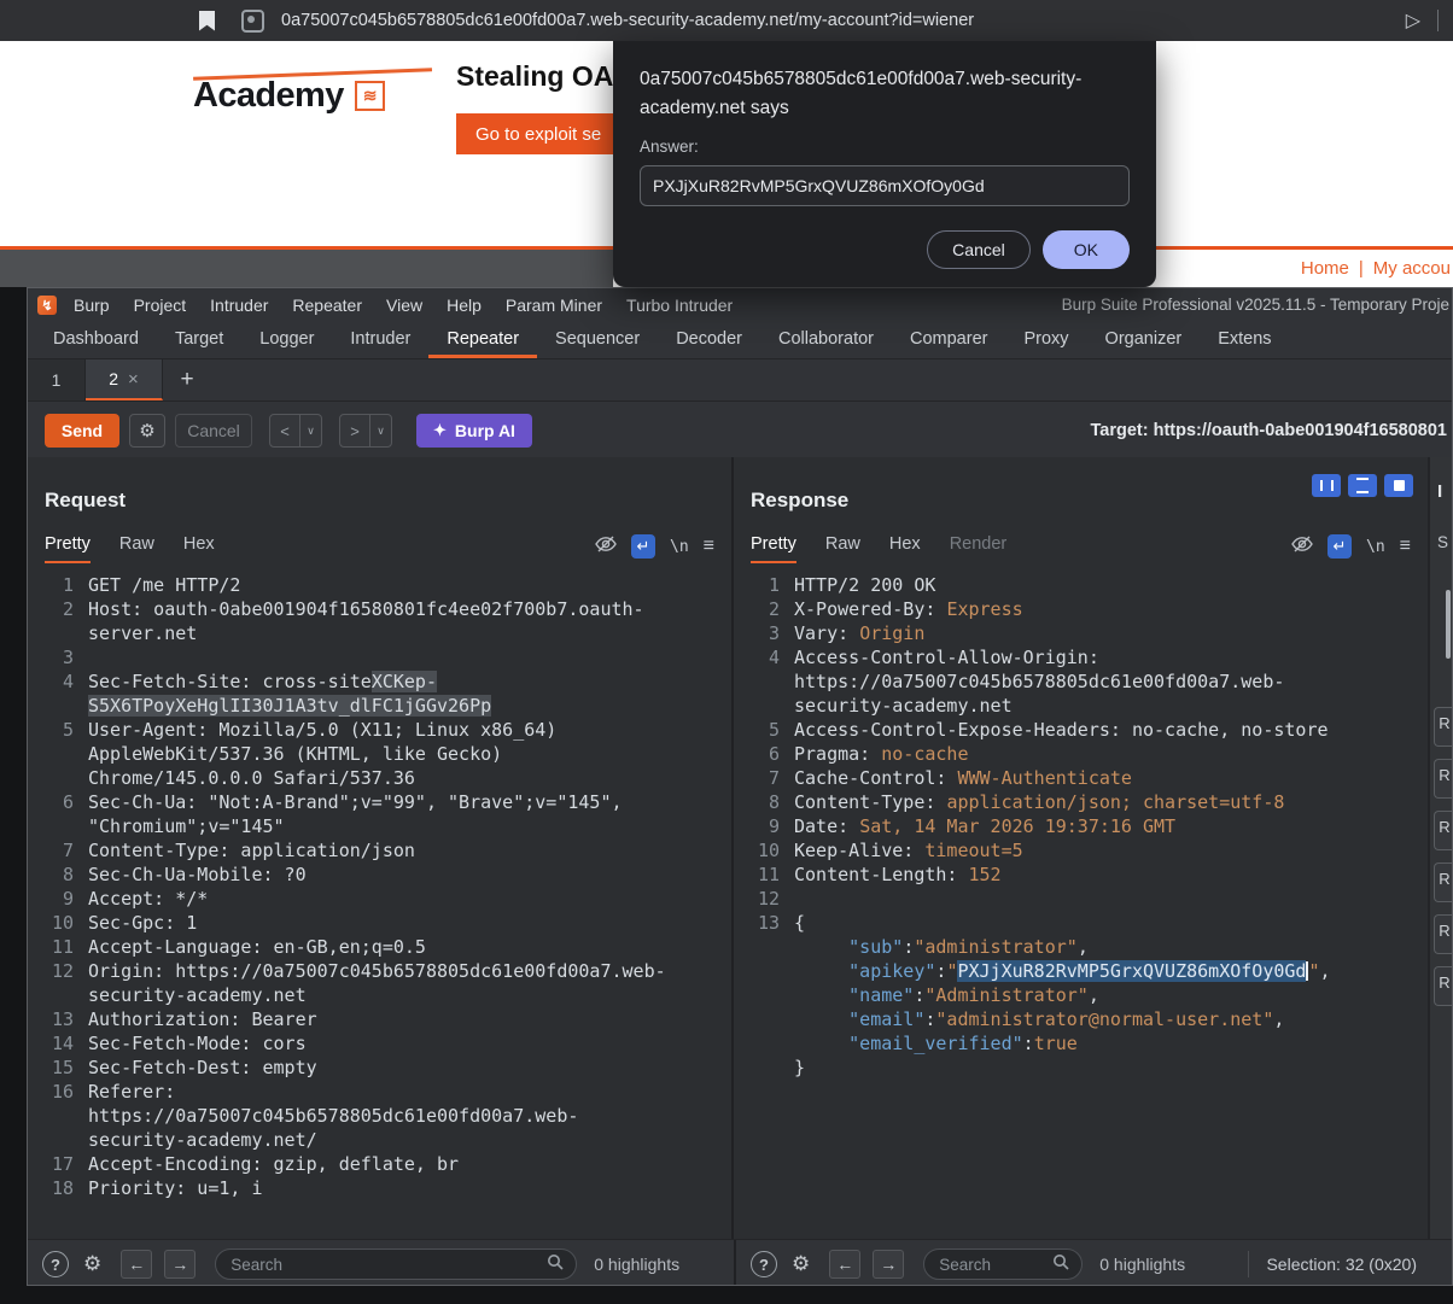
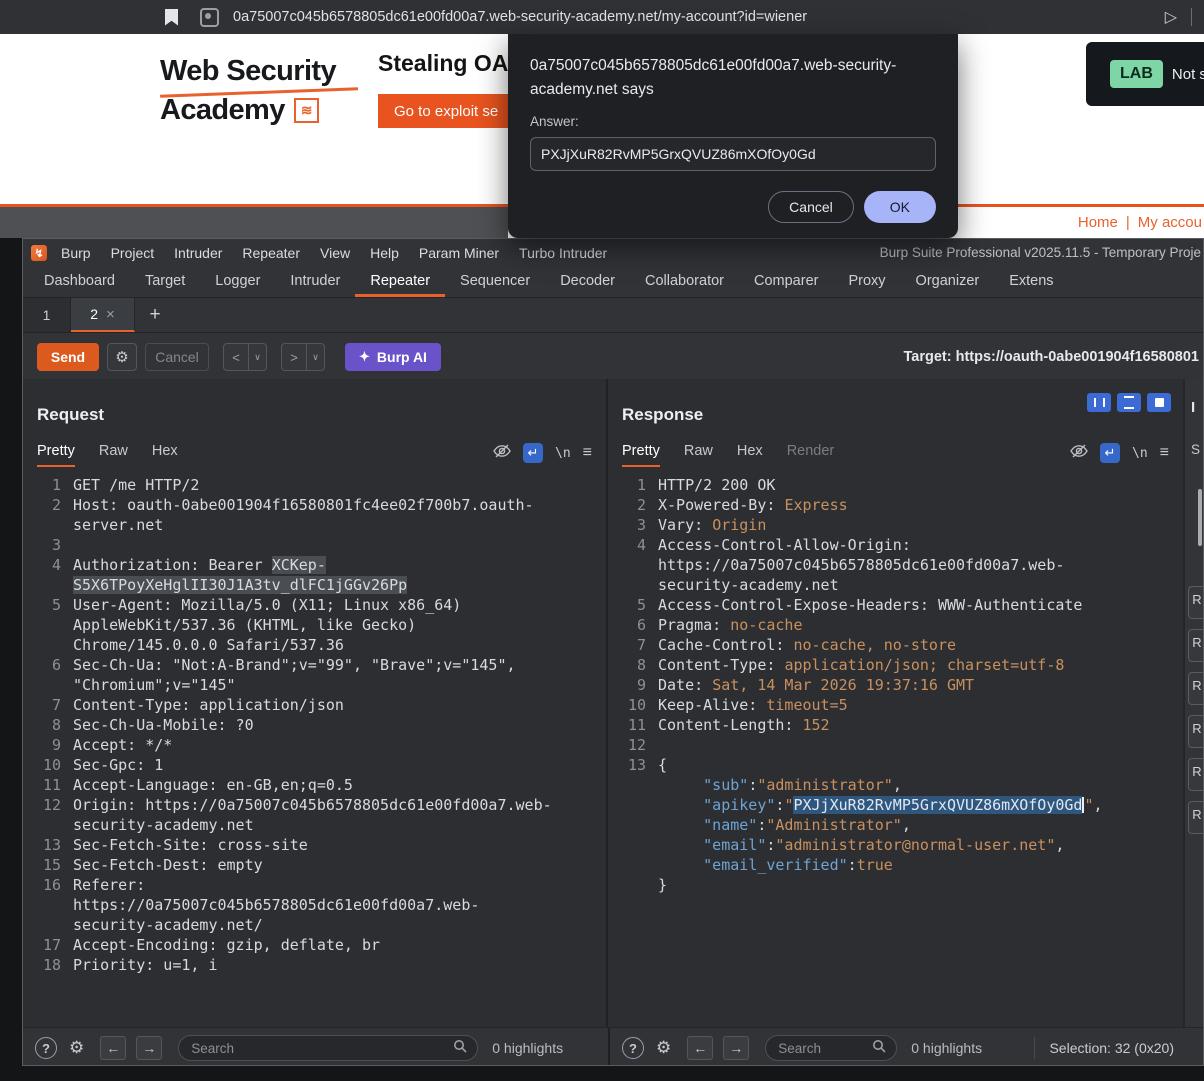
  0a75007c045b6578805dc61e00fd00a7.web-security-academy.net/my-account?id=wiener
  ▷
+ Web Security
  Academy
  ≋
  Stealing OA
  Go to exploit se
+ LAB
+ Not s
  Home
  |
  My accou
  0a75007c045b6578805dc61e00fd00a7.web-security-academy.net says
  Answer:
  PXJjXuR82RvMP5GrxQVUZ86mXOfOy0Gd
  Cancel
  OK
  ↯
  Burp
  Project
  Intruder
  Repeater
  View
  Help
  Param Miner
  Turbo Intruder
  Burp Suite Professional v2025.11.5 - Temporary Proje
  Dashboard
  Target
  Logger
  Intruder
  Repeater
  Sequencer
  Decoder
  Collaborator
  Comparer
  Proxy
  Organizer
  Extens
  1
  2
  ×
  +
  Send
  ⚙
  Cancel
  <
  ∨
  >
  ∨
  ✦
  Burp AI
  Target: https://oauth-0abe001904f16580801
  Request
  Pretty
  Raw
  Hex
  ↵
  \n
  ≡
  1
  GET /me HTTP/2
  2
  Host: oauth-0abe001904f16580801fc4ee02f700b7.oauth-server.net
  3
  4
- Sec-Fetch-Site: cross-siteXCKep-S5X6TPoyXeHglII30J1A3tv_dlFC1jGGv26Pp
+ Authorization: Bearer XCKep-S5X6TPoyXeHglII30J1A3tv_dlFC1jGGv26Pp
  5
  User-Agent: Mozilla/5.0 (X11; Linux x86_64) AppleWebKit/537.36 (KHTML, like Gecko) Chrome/145.0.0.0 Safari/537.36
  6
  Sec-Ch-Ua: "Not:A-Brand";v="99", "Brave";v="145", "Chromium";v="145"
  7
  Content-Type: application/json
  8
  Sec-Ch-Ua-Mobile: ?0
  9
  Accept: */*
  10
  Sec-Gpc: 1
  11
  Accept-Language: en-GB,en;q=0.5
  12
  Origin: https://0a75007c045b6578805dc61e00fd00a7.web-security-academy.net
  13
- Authorization: Bearer
+ Sec-Fetch-Site: cross-site
- 14
- Sec-Fetch-Mode: cors
  15
  Sec-Fetch-Dest: empty
  16
  Referer: https://0a75007c045b6578805dc61e00fd00a7.web-security-academy.net/
  17
  Accept-Encoding: gzip, deflate, br
  18
  Priority: u=1, i
  Response
  Pretty
  Raw
  Hex
  Render
  ↵
  \n
  ≡
  1
  HTTP/2 200 OK
  2
  X-Powered-By: Express
  3
  Vary: Origin
  4
  Access-Control-Allow-Origin: https://0a75007c045b6578805dc61e00fd00a7.web-security-academy.net
  5
- Access-Control-Expose-Headers: no-cache, no-store
+ Access-Control-Expose-Headers: WWW-Authenticate
  6
  Pragma: no-cache
  7
- Cache-Control: WWW-Authenticate
+ Cache-Control: no-cache, no-store
  8
  Content-Type: application/json; charset=utf-8
  9
  Date: Sat, 14 Mar 2026 19:37:16 GMT
  10
  Keep-Alive: timeout=5
  11
  Content-Length: 152
  12
  13
  {
  "sub":"administrator",
  "apikey":"PXJjXuR82RvMP5GrxQVUZ86mXOfOy0Gd",
  "name":"Administrator",
  "email":"administrator@normal-user.net",
  "email_verified":true
  }
  I
  S
  R
  R
  R
  R
  R
  R
  ?
  ⚙
  ←
  →
  Search
  0 highlights
  ?
  ⚙
  ←
  →
  Search
  0 highlights
  Selection: 32 (0x20)
